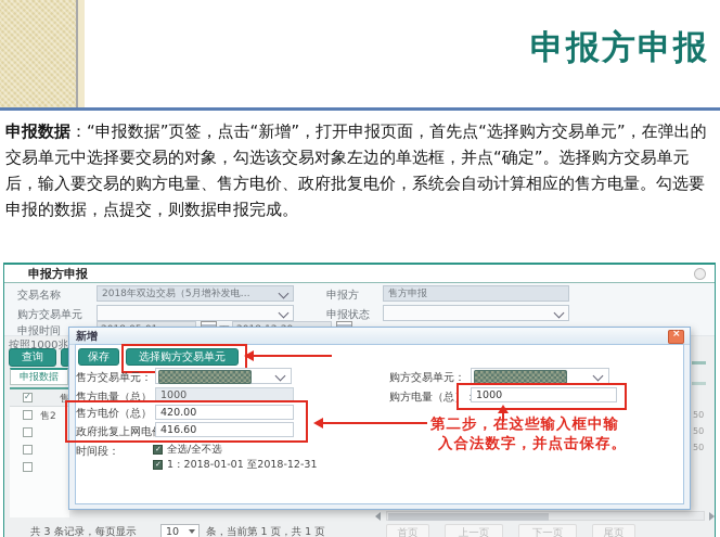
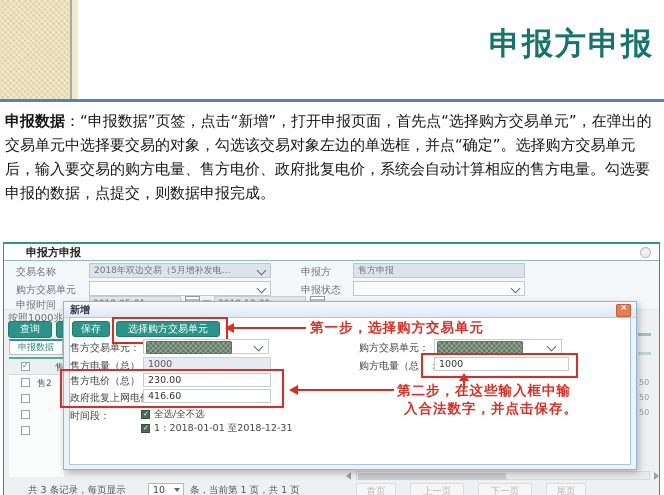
  申报方申报
  申报数据：“申报数据”页签，点击“新增”，打开申报页面，首先点“选择购方交易单元”，在弹出的交易单元中选择要交易的对象，勾选该交易对象左边的单选框，并点“确定”。选择购方交易单元后，输入要交易的购方电量、售方电价、政府批复电价，系统会自动计算相应的售方电量。勾选要申报的数据，点提交，则数据申报完成。
  申报方申报
  交易名称
  2018年双边交易（5月增补发电…
  申报方
  售方申报
  购方交易单元
  申报状态
  申报时间
  按照1000兆
  查询
  申报数据
  售
  售2
  50
  50
  50
  共 3 条记录，每页显示
  10
  条，当前第 1 页，共 1 页
  首页
  上一页
  下一页
  尾页
  新增
  保存
  选择购方交易单元
+ 第一步，选择购方交易单元
  售方交易单元：
  售方电量（总）
  1000
  售方电价（总）
- 420.00
+ 230.00
  政府批复上网电
  416.60
  购方交易单元：
  购方电量（总）
  1000
  第二步，在这些输入框中输
  入合法数字，并点击保存。
  时间段：
  全选/全不选
  1：2018-01-01 至2018-12-31
